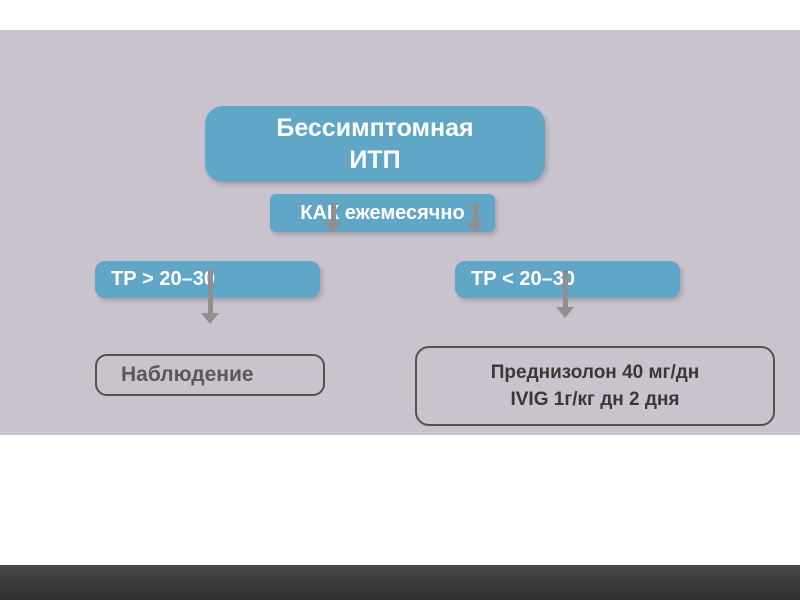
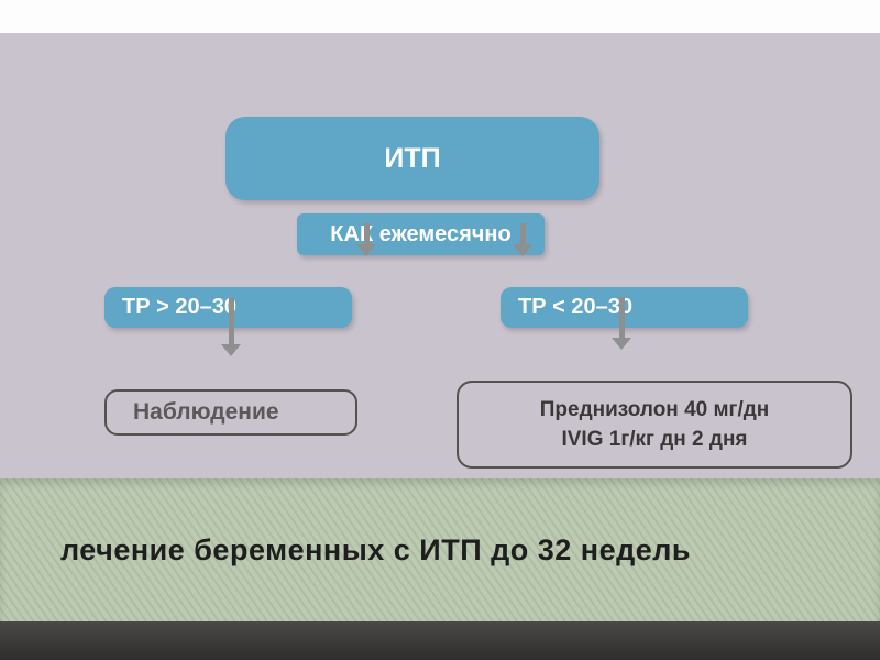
- Бессимптомная
  ИТП
  КА ежемесячно
  ТР > 20–3
  ТР < 20–30
  Наблюдение
  Преднизолон 40 мг/дн
  IVIG 1г/кг дн 2 дня
+ лечение беременных с ИТП до 32 недель
